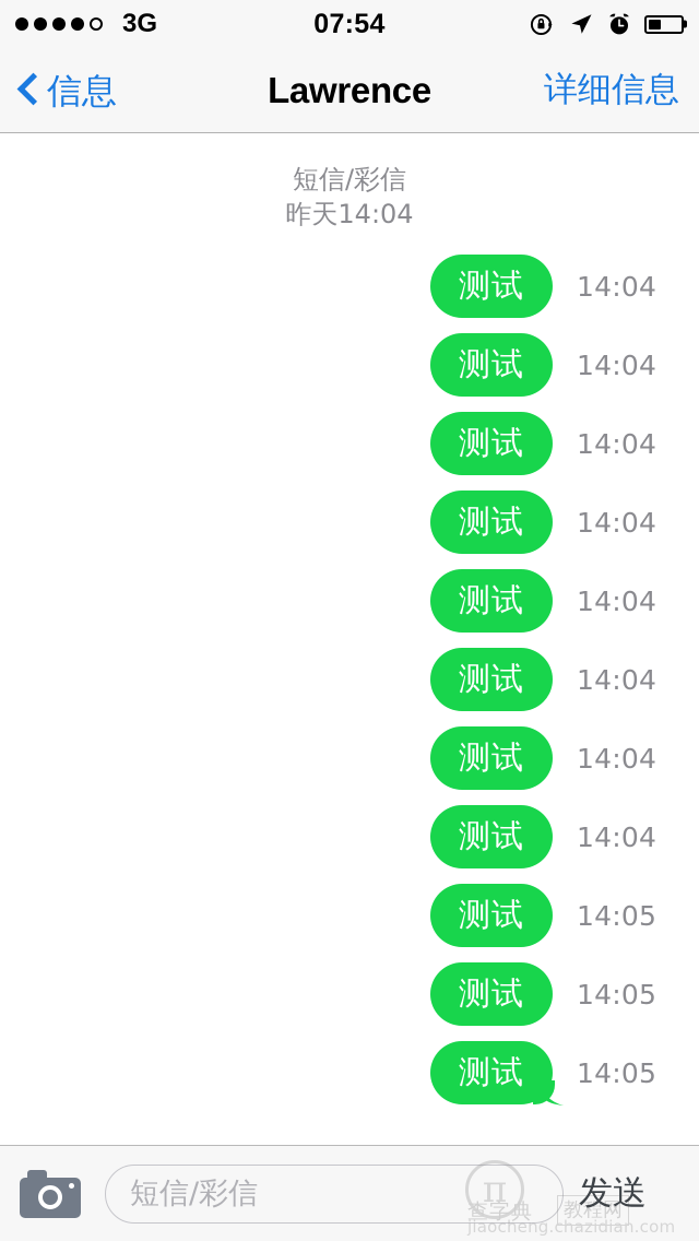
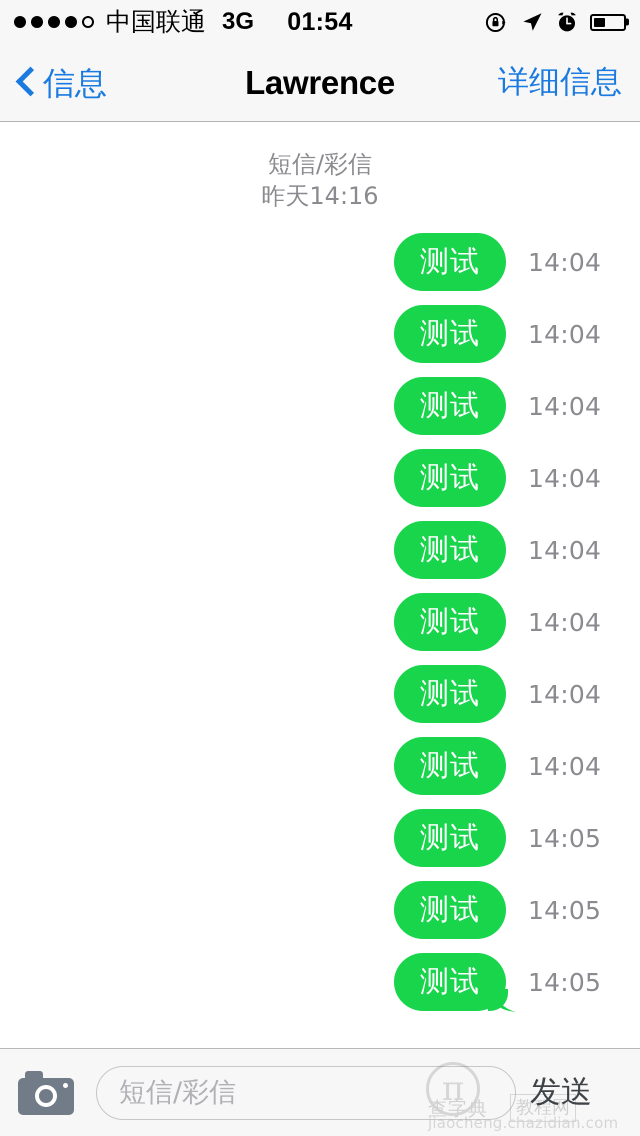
+ 中国联通
  3G
- 07:54
+ 01:54
  信息
  Lawrence
  详细信息
  短信/彩信
- 昨天14:04
+ 昨天14:16
  测试
  14:04
  测试
  14:04
  测试
  14:04
  测试
  14:04
  测试
  14:04
  测试
  14:04
  测试
  14:04
  测试
  14:04
  测试
  14:05
  测试
  14:05
  测试
  14:05
  短信/彩信
  发送
  π
  查字典
  教程网
  jiaocheng.chazidian.com
